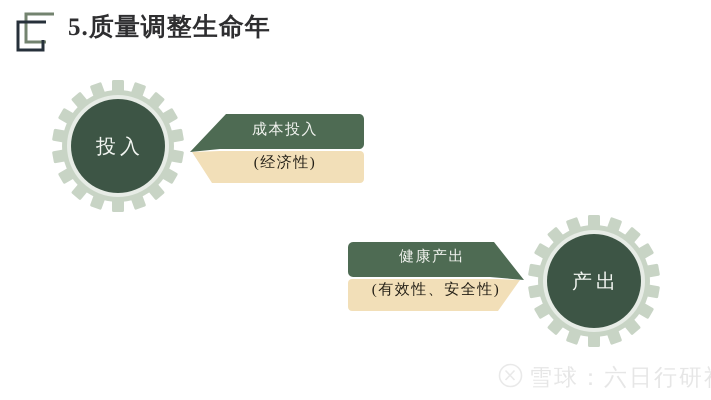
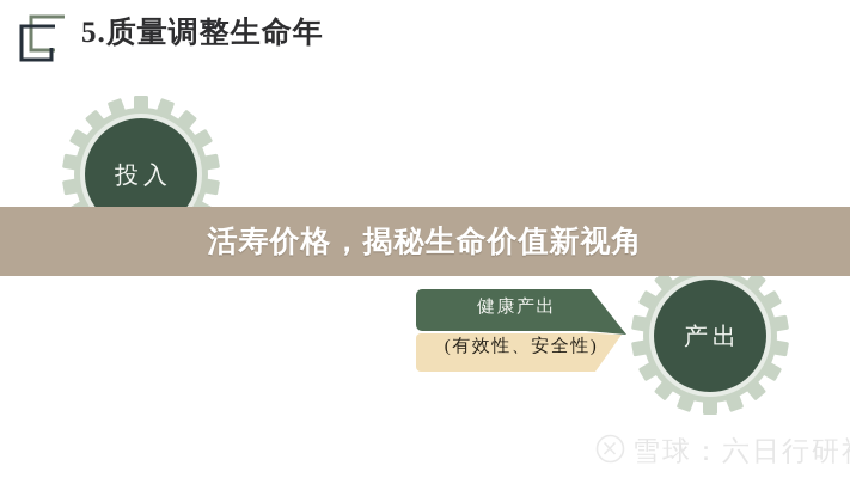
  5.质量调整生命年
  投入
  产出
- 成本投入
- (经济性)
  健康产出
  (有效性、安全性)
+ 活寿价格，揭秘生命价值新视角
  雪球：六日行研
